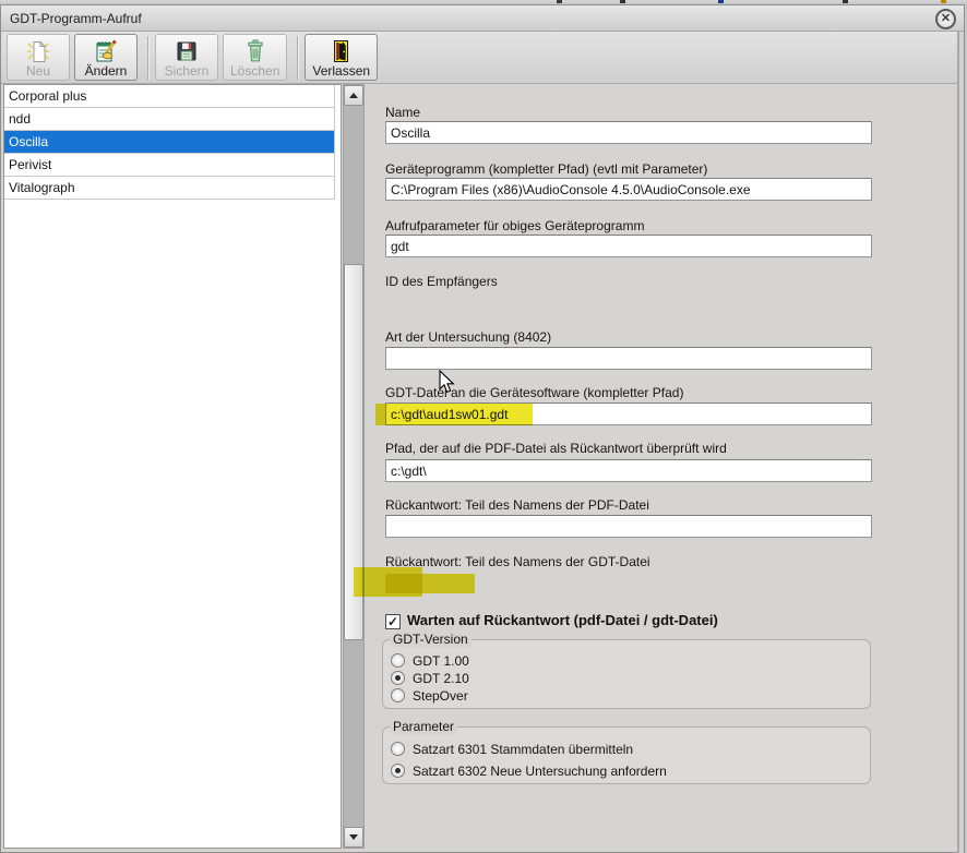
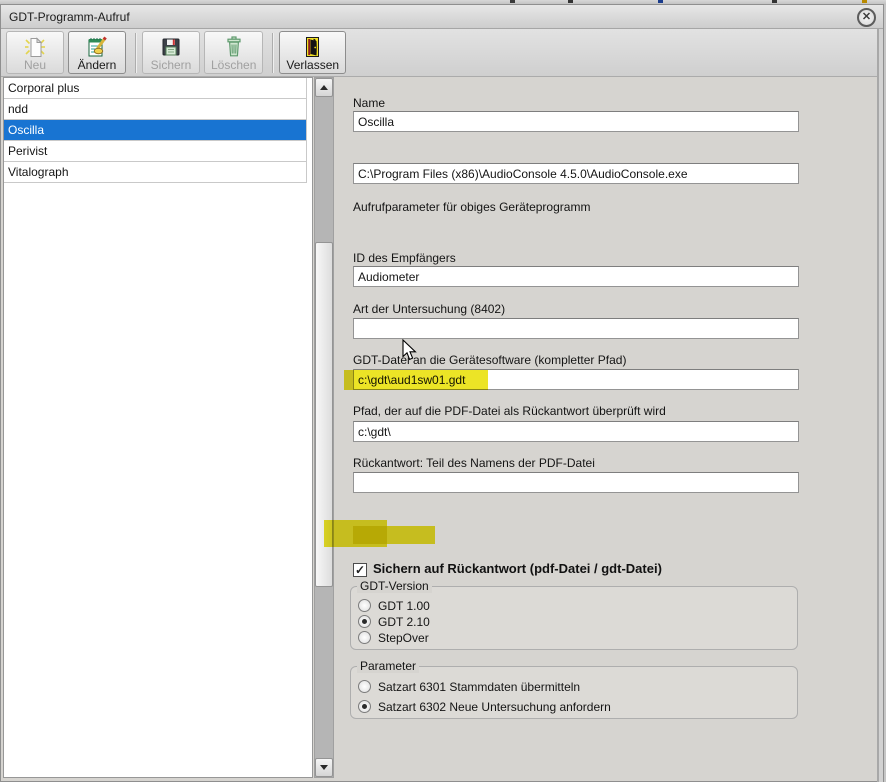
  GDT-Programm-Aufruf
  ✕
  Neu
  Ändern
  Sichern
  Löschen
  Verlassen
  Corporal plus
  ndd
  Oscilla
  Perivist
  Vitalograph
  Name
  Oscilla
- Geräteprogramm (kompletter Pfad) (evtl mit Parameter)
  C:\Program Files (x86)\AudioConsole 4.5.0\AudioConsole.exe
  Aufrufparameter für obiges Geräteprogramm
- gdt
  ID des Empfängers
+ Audiometer
  Art der Untersuchung (8402)
  GDT-Datei an die Gerätesoftware (kompletter Pfad)
  c:\gdt\aud1sw01.gdt
  Pfad, der auf die PDF-Datei als Rückantwort überprüft wird
  c:\gdt\
  Rückantwort: Teil des Namens der PDF-Datei
- Rückantwort: Teil des Namens der GDT-Datei
  ✓
- Warten auf Rückantwort (pdf-Datei / gdt-Datei)
+ Sichern auf Rückantwort (pdf-Datei / gdt-Datei)
  GDT-Version
  GDT 1.00
  GDT 2.10
  StepOver
  Parameter
  Satzart 6301 Stammdaten übermitteln
  Satzart 6302 Neue Untersuchung anfordern
